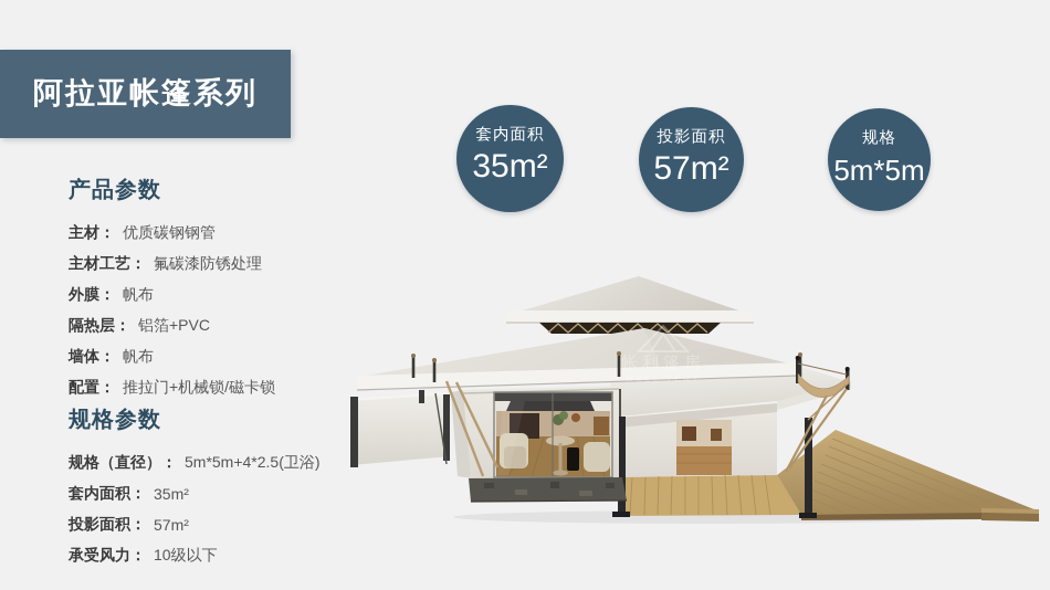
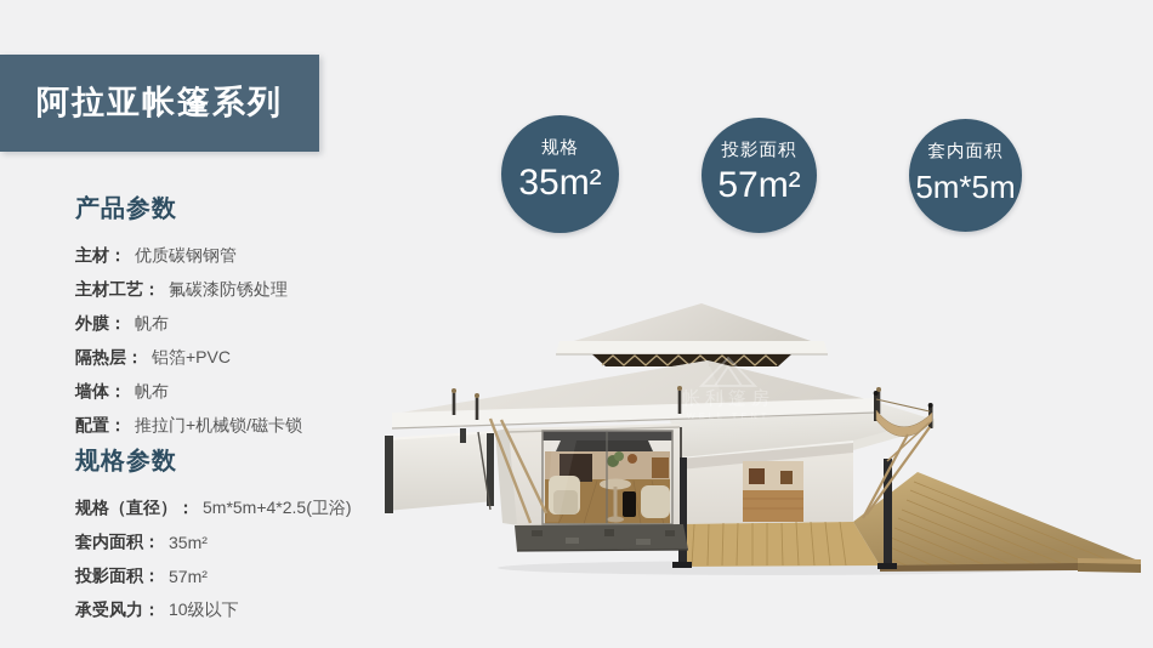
  阿拉亚帐篷系列
  产品参数
  主材：
  优质碳钢钢管
  主材工艺：
  氟碳漆防锈处理
  外膜：
  帆布
  隔热层：
  铝箔+PVC
  墙体：
  帆布
  配置：
  推拉门+机械锁/磁卡锁
  规格参数
  规格（直径）：
  5m*5m+4*2.5(卫浴)
  套内面积：
  35m²
  投影面积：
  57m²
  承受风力：
  10级以下
- 套内面积
+ 规格
  35m²
  投影面积
  57m²
- 规格
+ 套内面积
  5m*5m
  帐利篷房
  WELL TENT
